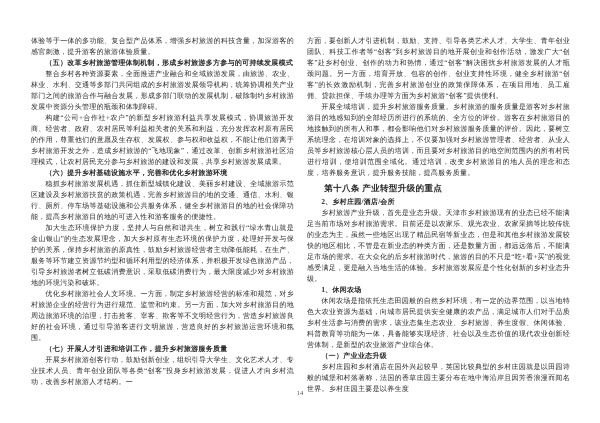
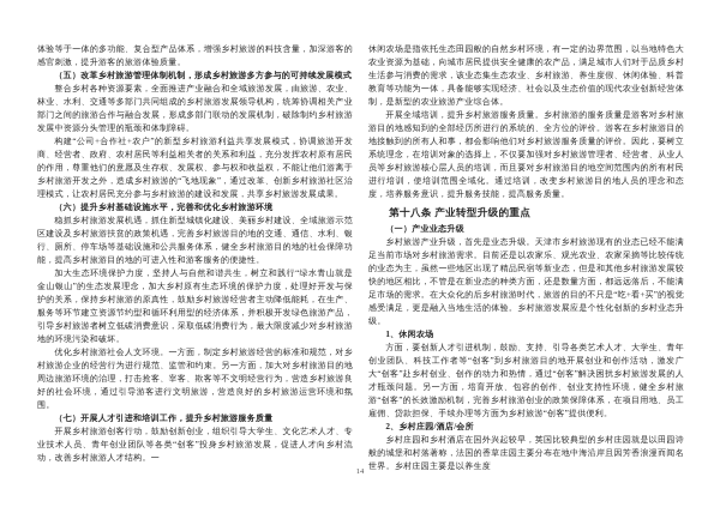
  体验等于一体的多功能、复合型产品体系，增强乡村旅游的科技含量，加深游客的感官刺激，提升游客的旅游体验质量。
  （五）改革乡村旅游管理体制机制，形成乡村旅游多方参与的可持续发展模式
  整合乡村各种资源要素，全面推进产业融合和全域旅游发展，由旅游、农业、林业、水利、交通等多部门共同组成的乡村旅游发展领导机构，统筹协调相关产业部门之间的旅游合作与融合发展，形成多部门联动的发展机制，破除制约乡村旅游发展中资源分头管理的瓶颈和体制障碍。
  构建“公司+合作社+农户”的新型乡村旅游利益共享发展模式，协调旅游开发商、经营者、政府、农村居民等利益相关者的关系和利益，充分发挥农村原有居民的作用，尊重他们的意愿及生存权、发展权、参与权和收益权，不能让他们游离于乡村旅游开发之外，造成乡村旅游的“飞地现象”，通过改革、创新乡村旅游社区治理模式，让农村居民充分参与乡村旅游的建设和发展，共享乡村旅游发展成果。
  （六）提升乡村基础设施水平，完善和优化乡村旅游环境
  稳抓乡村旅游发展机遇，抓住新型城镇化建设、美丽乡村建设、全域旅游示范区建设及乡村旅游扶贫的政策机遇，完善乡村旅游目的地的交通、通信、水利、银行、厕所、停车场等基础设施和公共服务体系，健全乡村旅游目的地的社会保障功能，提高乡村旅游目的地的可进入性和游客服务的便捷性。
  加大生态环境保护力度，坚持人与自然和谐共生，树立和践行“绿水青山就是金山银山”的生态发展理念，加大乡村原有生态环境的保护力度，处理好开发与保护的关系，保持乡村旅游的原真性，鼓励乡村旅游经营者主动降低能耗，在生产、服务等环节建立资源节约型和循环利用型的经济体系，并积极开发绿色旅游产品，引导乡村旅游者树立低碳消费意识，采取低碳消费行为，最大限度减少对乡村旅游地的环境污染和破坏。
  优化乡村旅游社会人文环境。一方面，制定乡村旅游经营的标准和规范，对乡村旅游企业的经营行为进行规范、监管和约束。另一方面，加大对乡村旅游目的地周边旅游环境的治理，打击抢客、宰客、欺客等不文明经营行为，营造乡村旅游良好的社会环境，通过引导游客进行文明旅游，营造良好的乡村旅游运营环境和氛围。
  （七）开展人才引进和培训工作，提升乡村旅游服务质量
  开展乡村旅游创客行动，鼓励创新创业，组织引导大学生、文化艺术人才、专业技术人员、青年创业团队等各类“创客”投身乡村旅游发展，促进人才向乡村流动，改善乡村旅游人才结构。一
- 方面，要创新人才引进机制，鼓励、支持、引导各类艺术人才、大学生、青年创业团队、科技工作者等“创客”到乡村旅游目的地开展创业和创作活动，激发广大“创客”赴乡村创业、创作的动力和热情，通过“创客”解决困扰乡村旅游发展的人才瓶颈问题。另一方面，培育开放、包容的创作、创业支持性环境，健全乡村旅游“创客”的长效激励机制，完善乡村旅游创业的政策保障体系，在项目用地、员工雇佣、贷款担保、手续办理等方面为乡村旅游“创客”提供便利。
+ 休闲农场是指依托生态田园般的自然乡村环境，有一定的边界范围，以当地特色大农业资源为基础，向城市居民提供安全健康的农产品，满足城市人们对于品质乡村生活参与消费的需求，该业态集生态农业、乡村旅游、养生度假、休闲体验、科普教育等功能为一体，具备能够实现经济、社会以及生态价值的现代农业创新经营体制，是新型的农业旅游产业综合体。
  开展全域培训，提升乡村旅游服务质量。乡村旅游的服务质量是游客对乡村旅游目的地感知到的全部经历所进行的系统的、全方位的评价。游客在乡村旅游目的地接触到的所有人和事，都会影响他们对乡村旅游服务质量的评价。因此，要树立系统理念，在培训对象的选择上，不仅要加强对乡村旅游管理者、经营者、从业人员等乡村旅游核心层人员的培训，而且要对乡村旅游目的地空间范围内的所有村民进行培训，使培训范围全域化。通过培训，改变乡村旅游目的地人员的理念和态度，培养服务意识，提升服务技能，提高服务质量。
  第十八条 产业转型升级的重点
- 2、乡村庄园/酒店/会所
+ （一）产业业态升级
  乡村旅游产业升级，首先是业态升级。天津市乡村旅游现有的业态已经不能满足当前市场对乡村旅游需求。目前还是以农家乐、观光农业、农家采摘等比较传统的业态为主，虽然一些地区出现了精品民宿等新业态，但是和其他乡村旅游发展较快的地区相比，不管是在新业态的种类方面，还是数量方面，都远远落后，不能满足市场的需求。在大众化的后乡村旅游时代，旅游的目的不只是“吃+看+买”的视觉感受满足，更是融入当地生活的体验。乡村旅游发展应是个性化创新的乡村业态升级。
  1、休闲农场
- 休闲农场是指依托生态田园般的自然乡村环境，有一定的边界范围，以当地特色大农业资源为基础，向城市居民提供安全健康的农产品，满足城市人们对于品质乡村生活参与消费的需求，该业态集生态农业、乡村旅游、养生度假、休闲体验、科普教育等功能为一体，具备能够实现经济、社会以及生态价值的现代农业创新经营体制，是新型的农业旅游产业综合体。
+ 方面，要创新人才引进机制，鼓励、支持、引导各类艺术人才、大学生、青年创业团队、科技工作者等“创客”到乡村旅游目的地开展创业和创作活动，激发广大“创客”赴乡村创业、创作的动力和热情，通过“创客”解决困扰乡村旅游发展的人才瓶颈问题。另一方面，培育开放、包容的创作、创业支持性环境，健全乡村旅游“创客”的长效激励机制，完善乡村旅游创业的政策保障体系，在项目用地、员工雇佣、贷款担保、手续办理等方面为乡村旅游“创客”提供便利。
- （一）产业业态升级
+ 2、乡村庄园/酒店/会所
  乡村庄园和乡村酒店在国外兴起较早，英国比较典型的乡村庄园就是以田园诗般的城堡和村落著称，法国的香草庄园主要分布在地中海沿岸且因芳香浪漫而闻名世界。乡村庄园主要是以养生度
